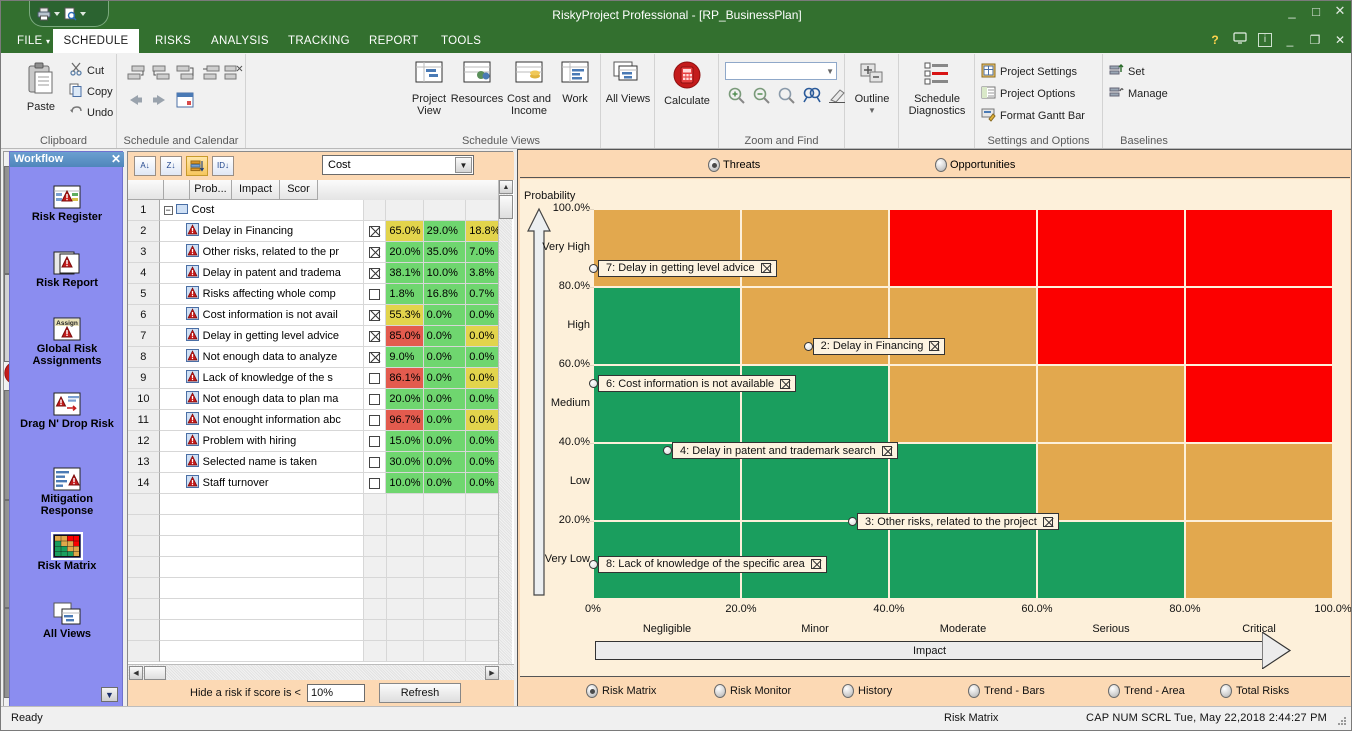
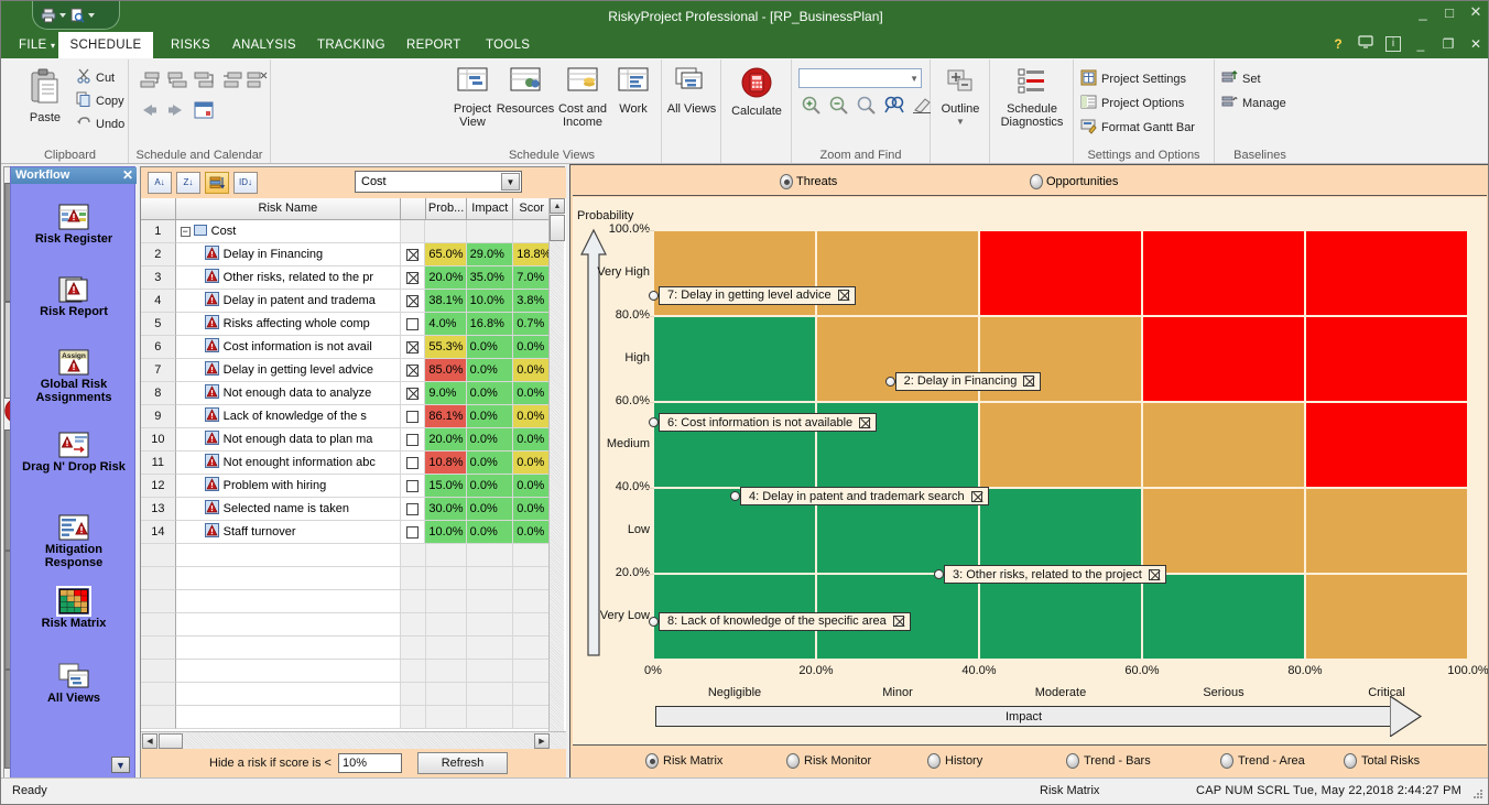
  RiskyProject Professional - [RP_BusinessPlan]
  _
  □
  ✕
  FILE ▾
  SCHEDULE
  RISKS
  ANALYSIS
  TRACKING
  REPORT
  TOOLS
  ?
  i
  _
  ❐
  ✕
  Paste
  Cut
  Copy
  Undo
  Clipboard
  Schedule and Calendar
  Project View
  Resources
  Cost and Income
  Work
  Schedule Views
  All Views
  Calculate
  ▼
  Zoom and Find
  Outline
  ▼
  Schedule Diagnostics
  Project Settings
  Project Options
  Format Gantt Bar
  Settings and Options
  Set
  Manage
  Baselines
  Workflow
  ✕
  Risk Register
  Risk Report
  Global Risk Assignments
  Drag N' Drop Risk
  Mitigation Response
  Risk Matrix
  All Views
  ▼
  A↓
  Z↓
  ID↓
  Cost
  ▼
+ Risk Name
  Prob...
  Impact
  Scor
  1
  − Cost
  2
  Delay in Financing
  65.0%
  29.0%
  18.8%
  3
  Other risks, related to the pr
  20.0%
  35.0%
  7.0%
  4
  Delay in patent and tradema
  38.1%
  10.0%
  3.8%
  5
  Risks affecting whole comp
- 1.8%
+ 4.0%
  16.8%
  0.7%
  6
  Cost information is not avail
  55.3%
  0.0%
  0.0%
  7
  Delay in getting level advice
  85.0%
  0.0%
  0.0%
  8
  Not enough data to analyze
  9.0%
  0.0%
  0.0%
  9
  Lack of knowledge of the s
  86.1%
  0.0%
  0.0%
  10
  Not enough data to plan ma
  20.0%
  0.0%
  0.0%
  11
  Not enought information abc
- 96.7%
+ 10.8%
  0.0%
  0.0%
  12
  Problem with hiring
  15.0%
  0.0%
  0.0%
  13
  Selected name is taken
  30.0%
  0.0%
  0.0%
  14
  Staff turnover
  10.0%
  0.0%
  0.0%
  Hide a risk if score is <
  10%
  Refresh
  Threats
  Opportunities
  Probability
  100.0%
  80.0%
  60.0%
  40.0%
  20.0%
  Very High
  High
  Medium
  Low
  Very Low
  0%
  20.0%
  40.0%
  60.0%
  80.0%
  100.0%
  Negligible
  Minor
  Moderate
  Serious
  Critical
  7: Delay in getting level advice
  2: Delay in Financing
  6: Cost information is not available
  4: Delay in patent and trademark search
  3: Other risks, related to the project
  8: Lack of knowledge of the specific area
  Impact
  Risk Matrix
  Risk Monitor
  History
  Trend - Bars
  Trend - Area
  Total Risks
  Ready
  Risk Matrix
  CAP NUM SCRL Tue, May 22,2018 2:44:27 PM
